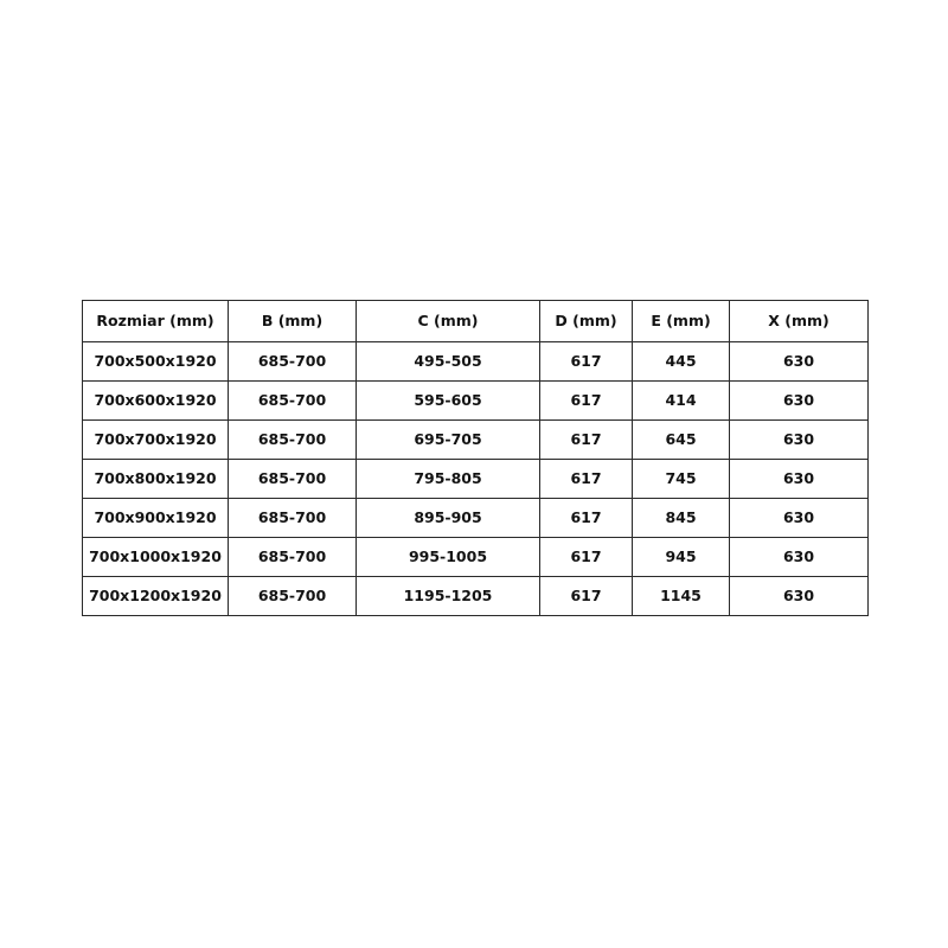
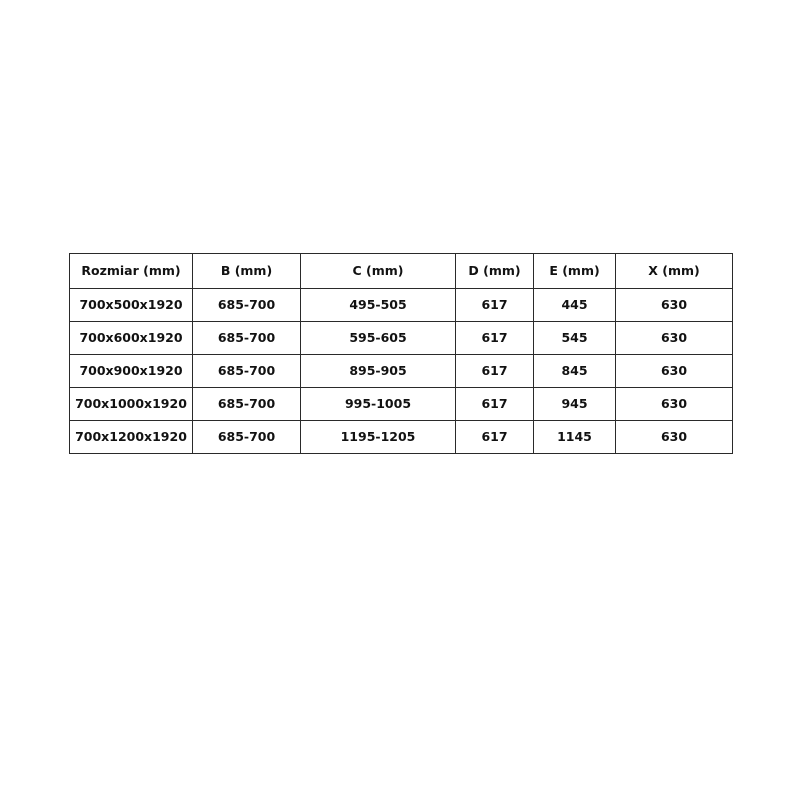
  Rozmiar (mm)	B (mm)	C (mm)	D (mm)	E (mm)	X (mm)
  700x500x1920	685-700	495-505	617	445	630
- 700x600x1920	685-700	595-605	617	414	630
+ 700x600x1920	685-700	595-605	617	545	630
- 700x700x1920	685-700	695-705	617	645	630
- 700x800x1920	685-700	795-805	617	745	630
  700x900x1920	685-700	895-905	617	845	630
  700x1000x1920	685-700	995-1005	617	945	630
  700x1200x1920	685-700	1195-1205	617	1145	630
